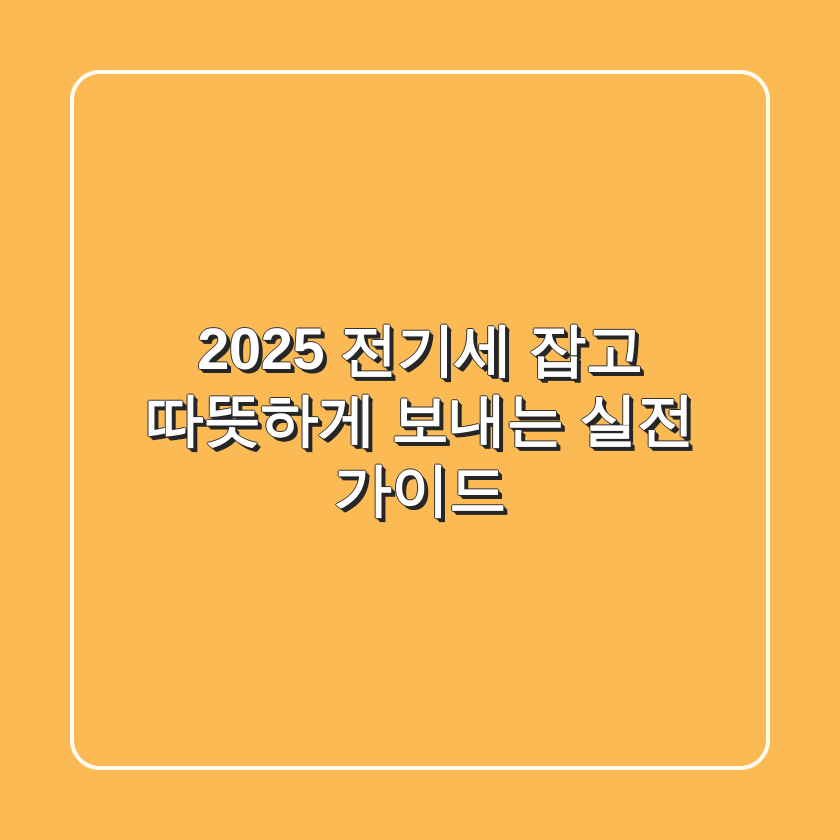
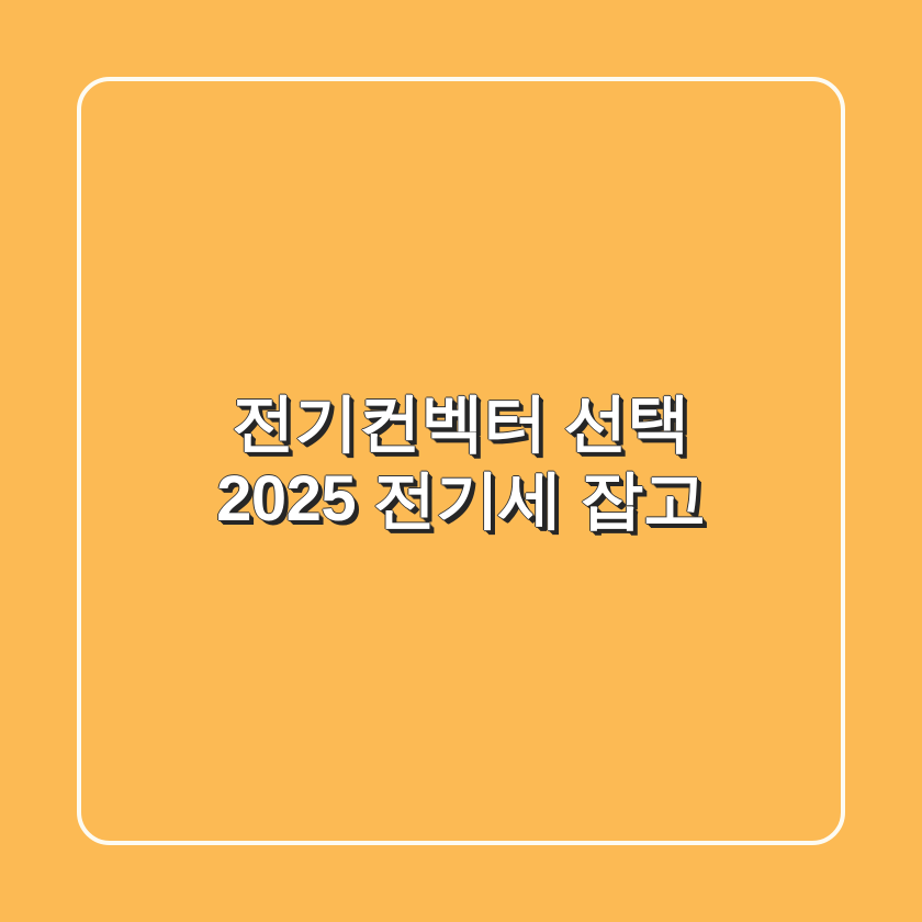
+ 전기컨벡터 선택
  2025 전기세 잡고
- 따뜻하게 보내는 실전
- 가이드
